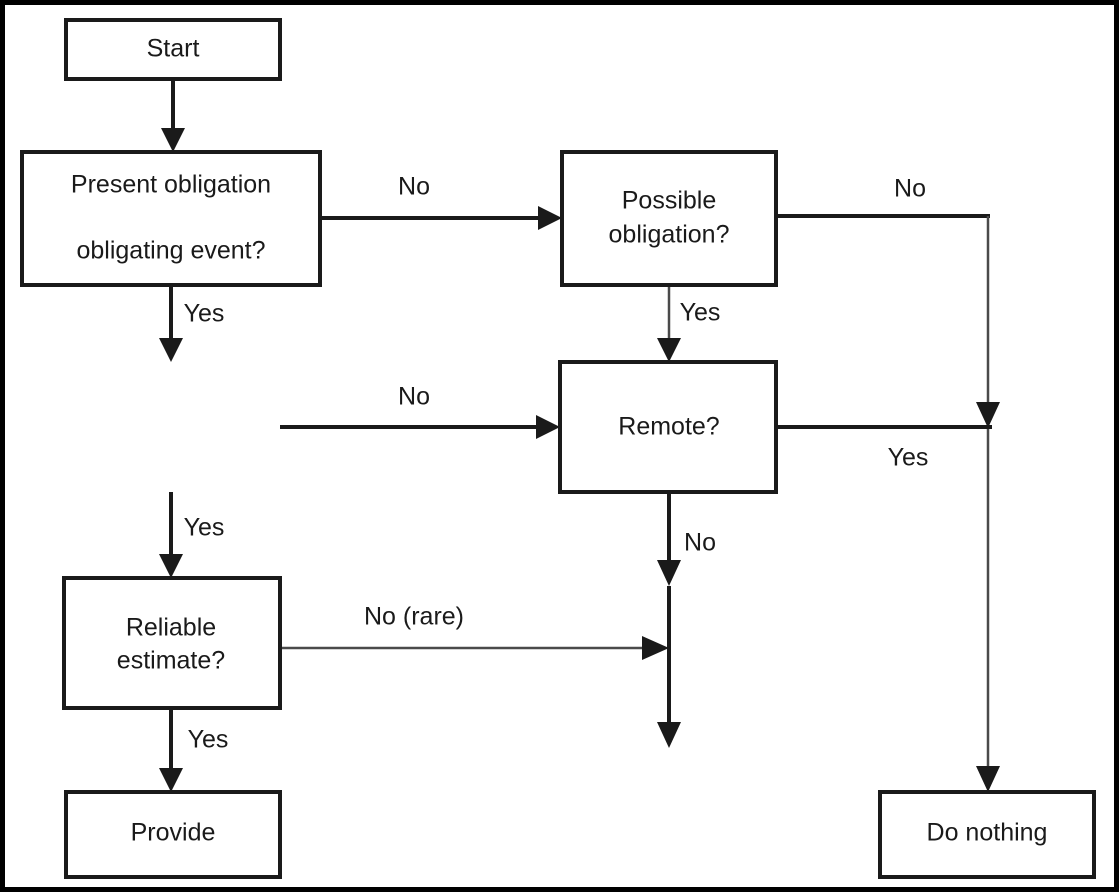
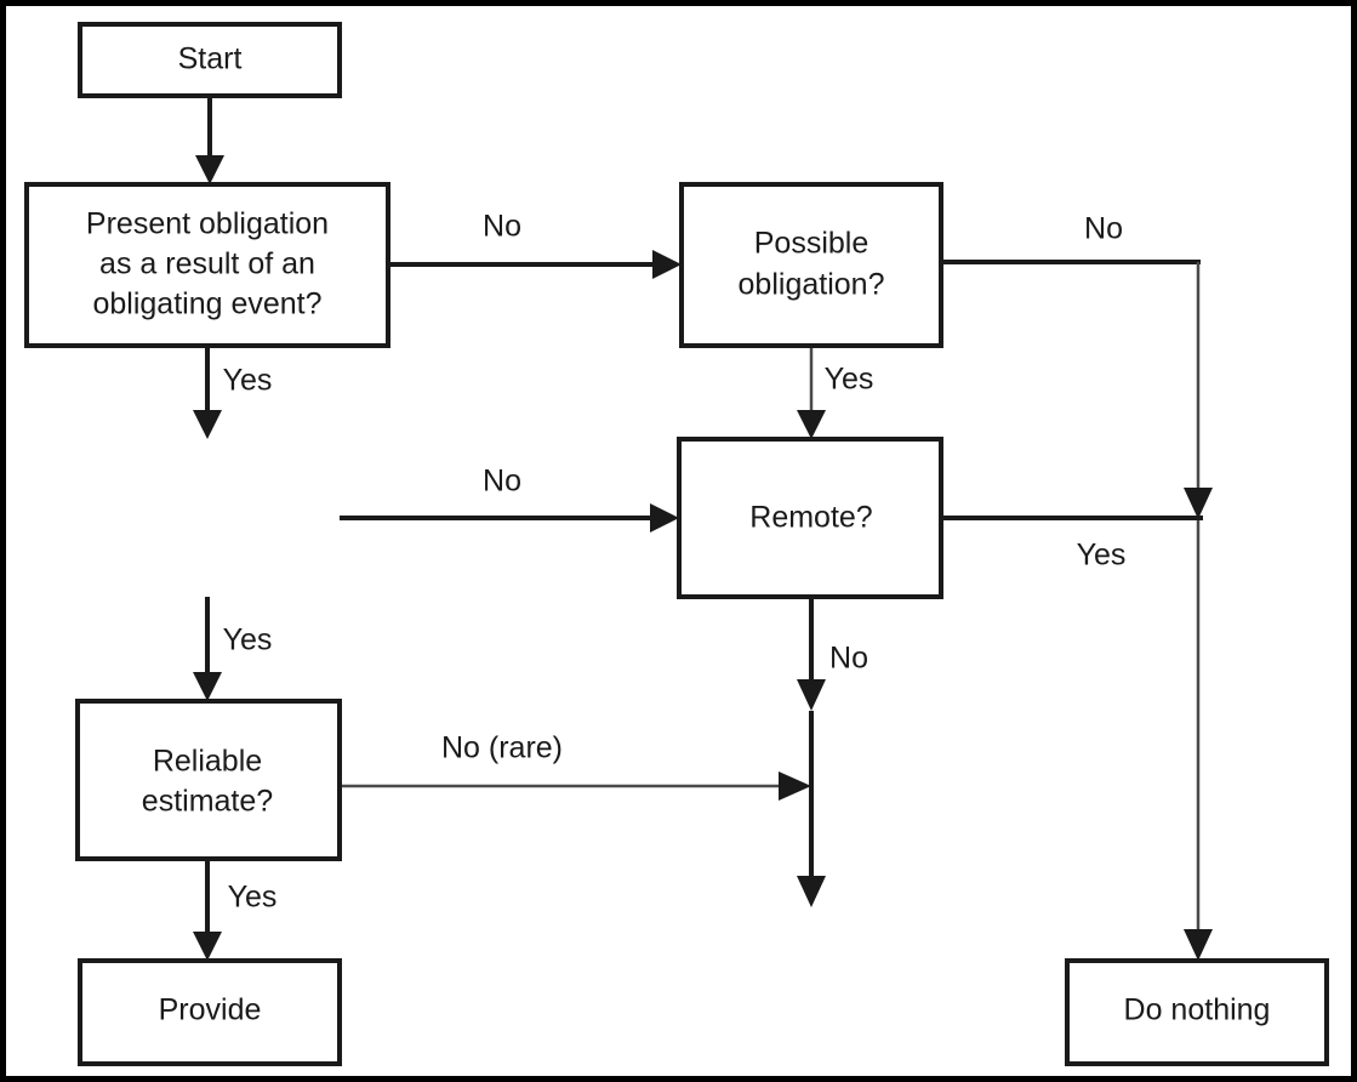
  Start
  Present obligation
+ as a result of an
  obligating event?
  Possible
  obligation?
  Remote?
  Reliable
  estimate?
  Provide
  Do nothing
  No
  Yes
  Yes
  No
  No
  Yes
  Yes
  No
  No (rare)
  Yes
